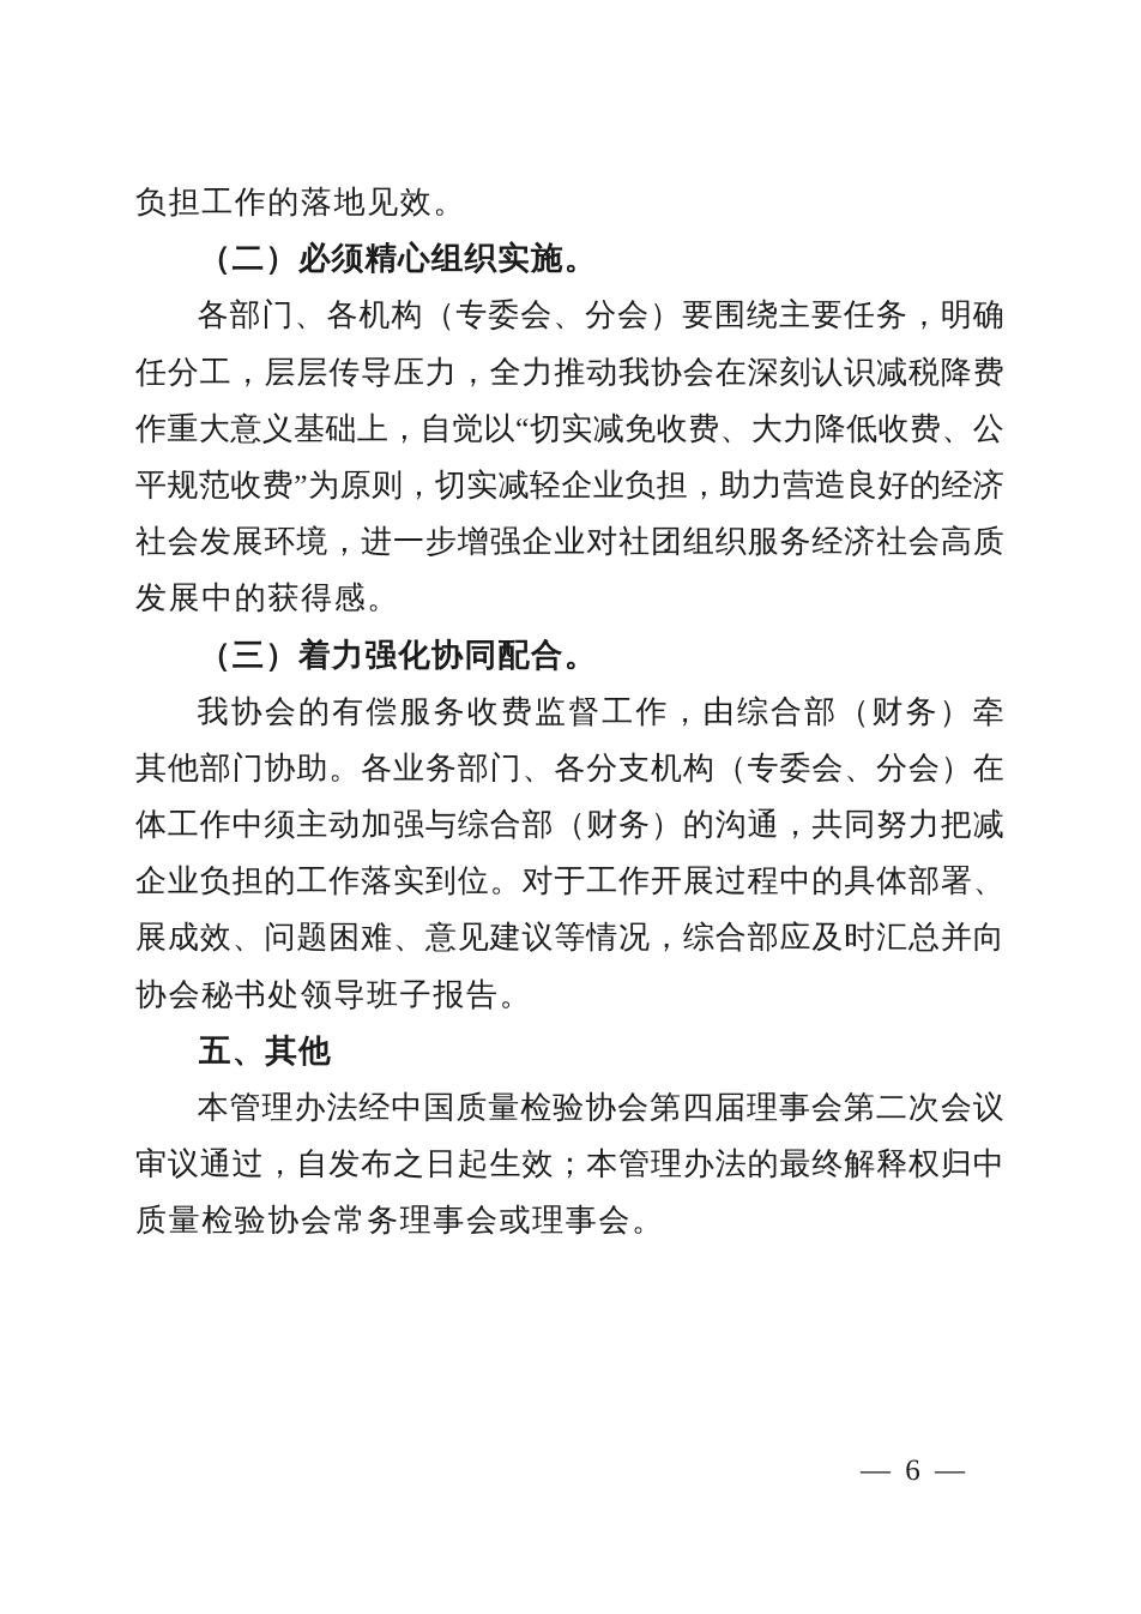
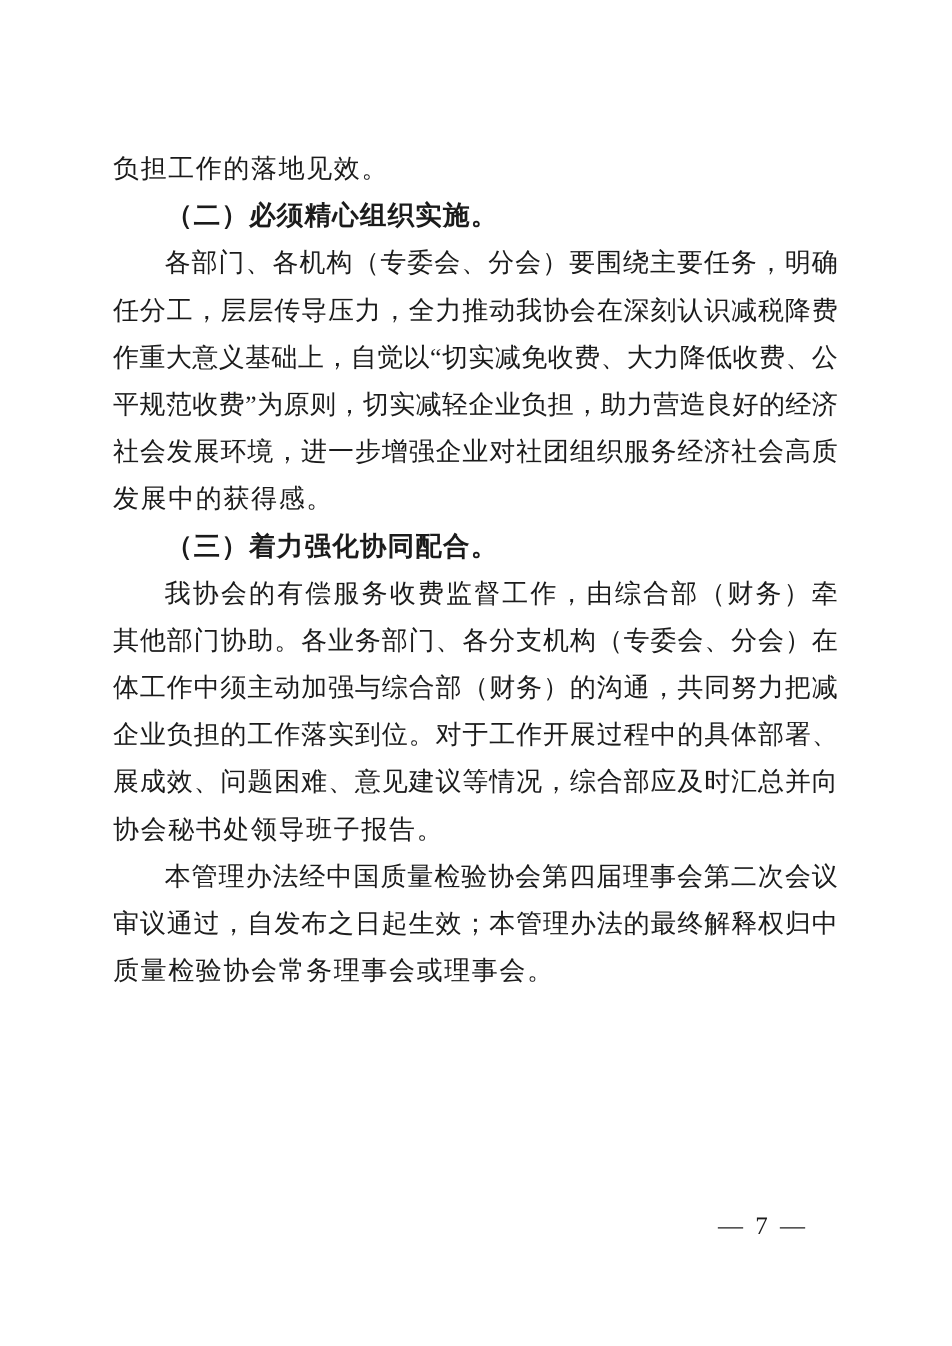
  负担工作的落地见效。
  （二）必须精心组织实施。
  各部门、各机构（专委会、分会）要围绕主要任务，明确
  任分工，层层传导压力，全力推动我协会在深刻认识减税降费
  作重大意义基础上，自觉以“切实减免收费、大力降低收费、公
  平规范收费”为原则，切实减轻企业负担，助力营造良好的经济
  社会发展环境，进一步增强企业对社团组织服务经济社会高质
  发展中的获得感。
  （三）着力强化协同配合。
  我协会的有偿服务收费监督工作，由综合部（财务）牵
  其他部门协助。各业务部门、各分支机构（专委会、分会）在
  体工作中须主动加强与综合部（财务）的沟通，共同努力把减
  企业负担的工作落实到位。对于工作开展过程中的具体部署、
  展成效、问题困难、意见建议等情况，综合部应及时汇总并向
  协会秘书处领导班子报告。
- 五、其他
  本管理办法经中国质量检验协会第四届理事会第二次会议
  审议通过，自发布之日起生效；本管理办法的最终解释权归中
  质量检验协会常务理事会或理事会。
- — 6 —
+ — 7 —
